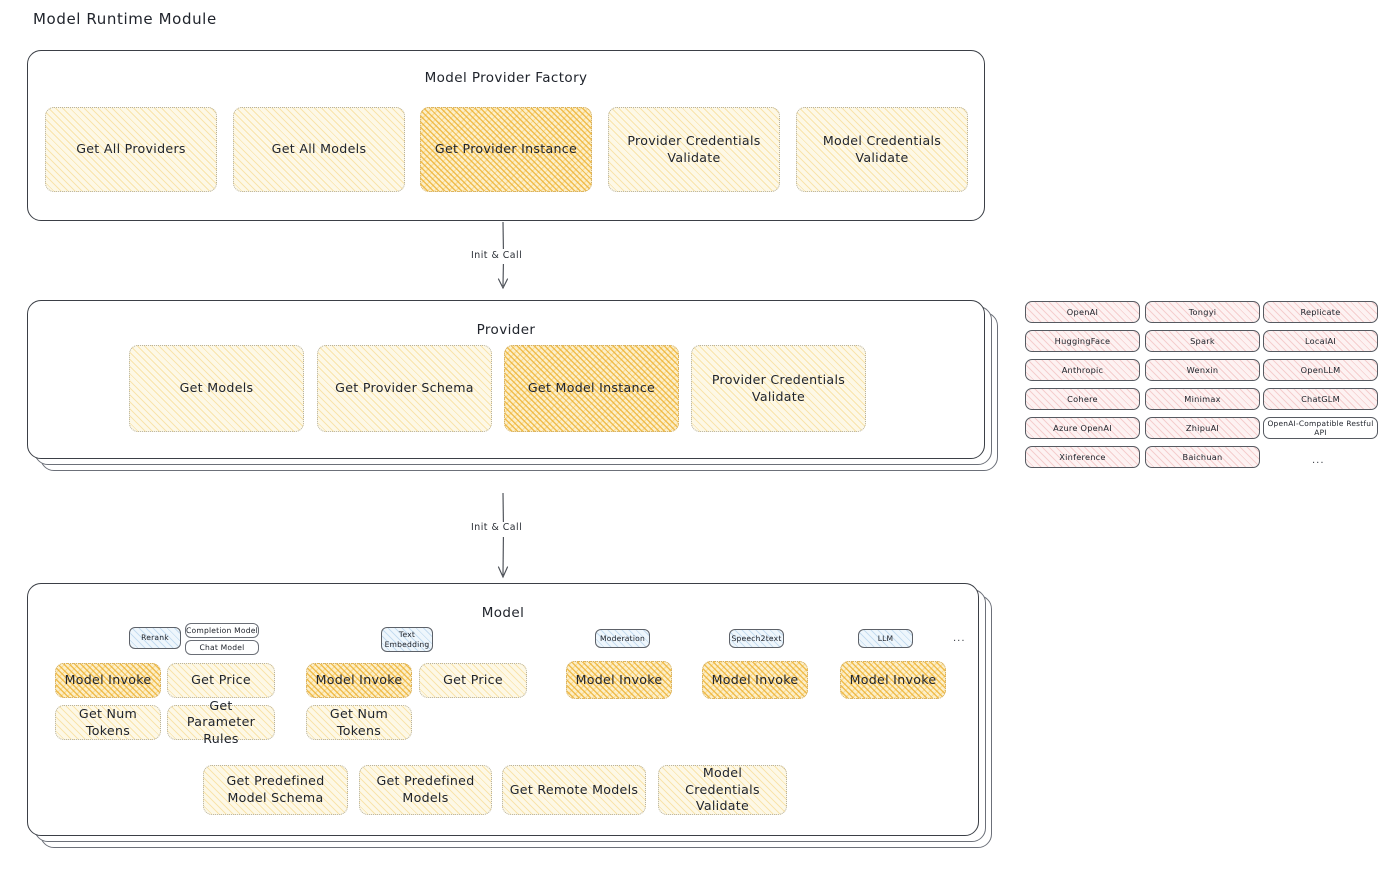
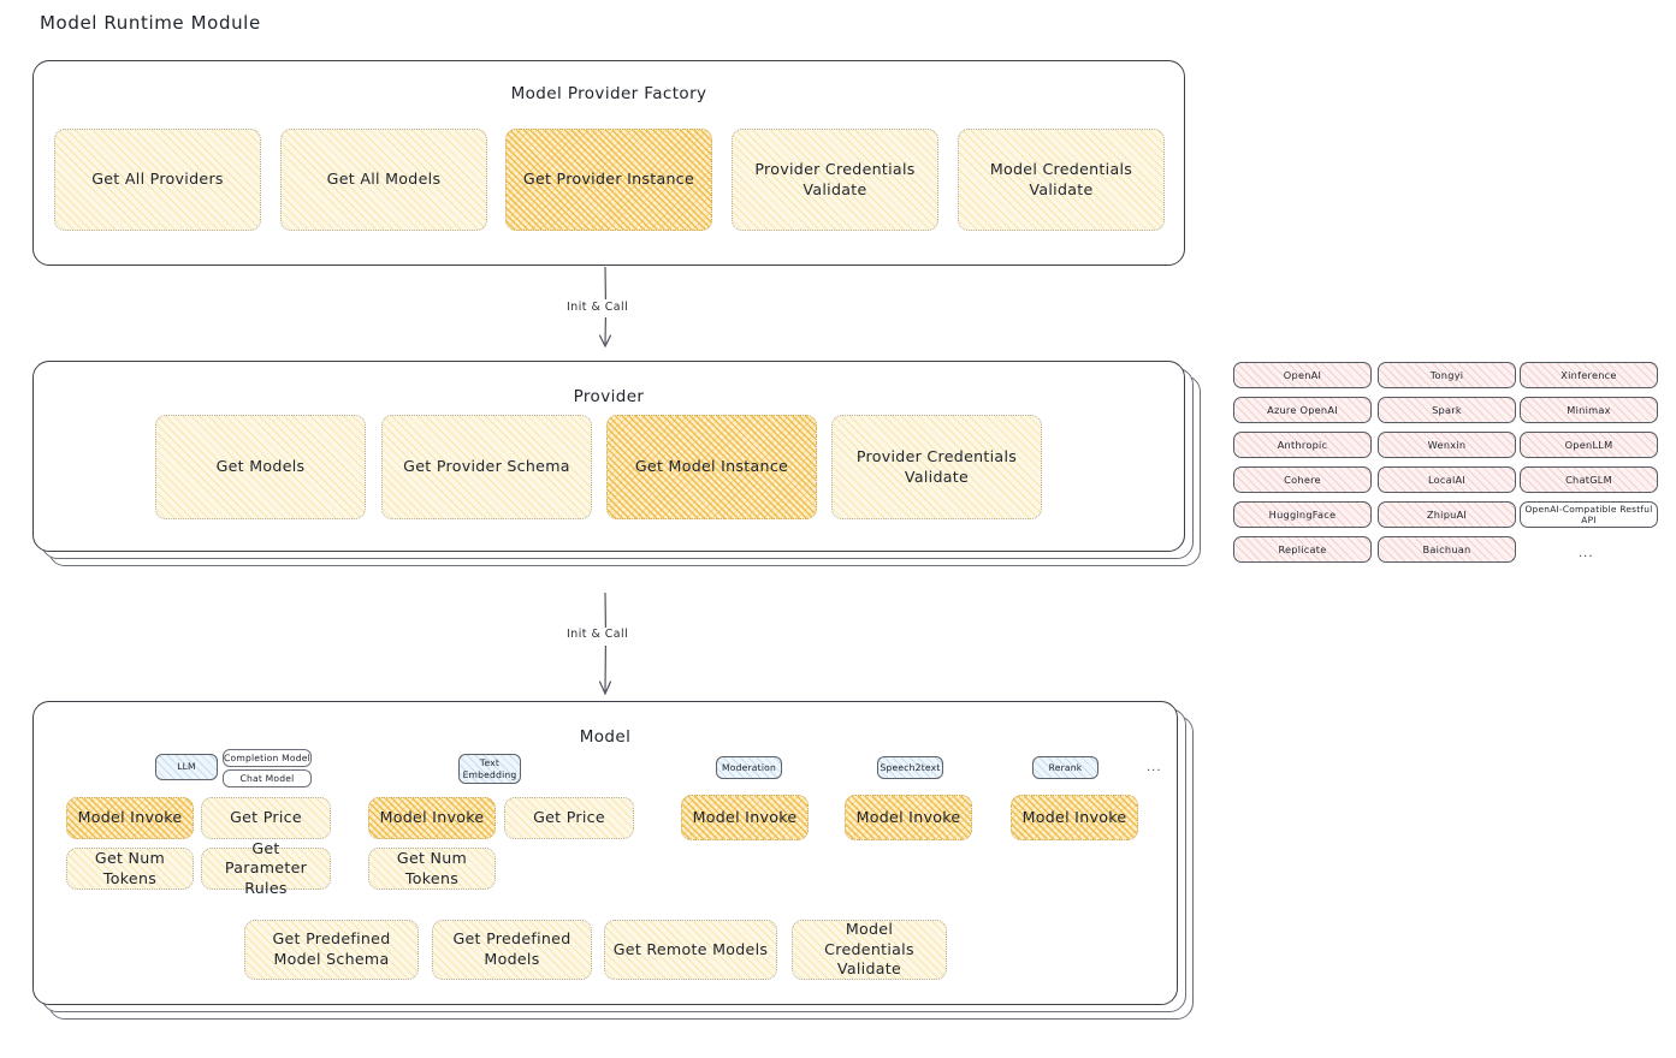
  Model Runtime Module
  Model Provider Factory
  Get All Providers
  Get All Models
  Get Provider Instance
  Provider Credentials Validate
  Model Credentials Validate
  Init & Call
  Provider
  Get Models
  Get Provider Schema
  Get Model Instance
  Provider Credentials Validate
  OpenAI
- HuggingFace
+ Azure OpenAI
  Anthropic
  Cohere
- Azure OpenAI
+ HuggingFace
- Xinference
+ Replicate
  Tongyi
  Spark
  Wenxin
- Minimax
+ LocalAI
  ZhipuAI
  Baichuan
- Replicate
+ Xinference
- LocalAI
+ Minimax
  OpenLLM
  ChatGLM
  OpenAI-Compatible Restful API
  ...
  Init & Call
  Model
- Rerank
+ LLM
  Completion Model
  Chat Model
  Model Invoke
  Get Price
  Get Num Tokens
  Get Parameter Rules
  Text Embedding
  Model Invoke
  Get Price
  Get Num Tokens
  Moderation
  Model Invoke
  Speech2text
  Model Invoke
- LLM
+ Rerank
  Model Invoke
  ...
  Get Predefined Model Schema
  Get Predefined Models
  Get Remote Models
  Model Credentials Validate
